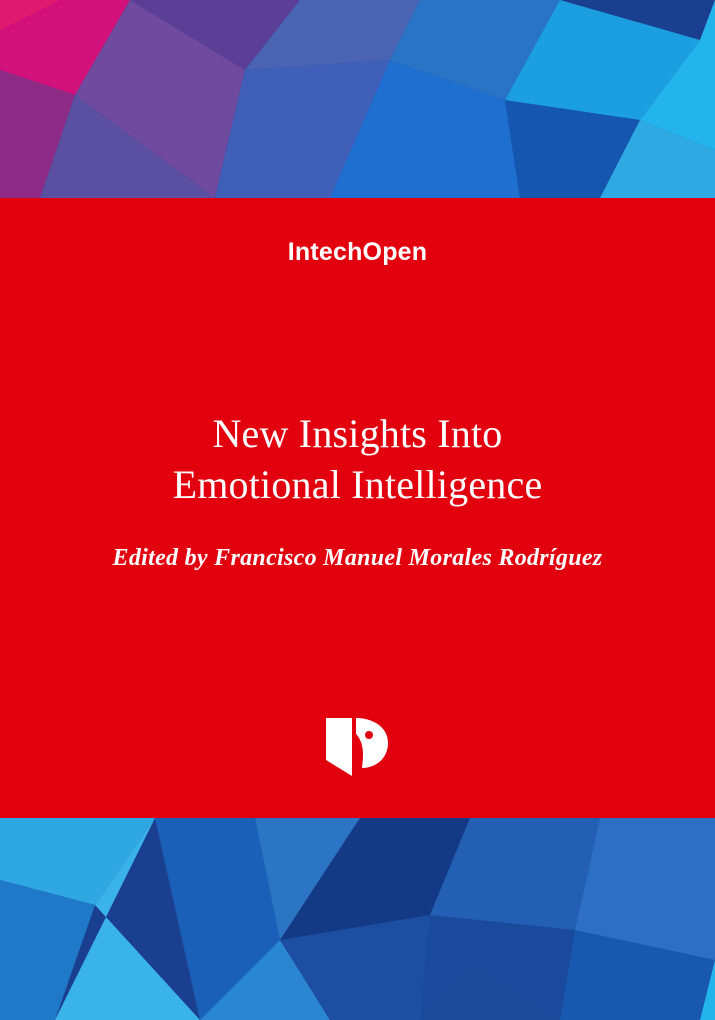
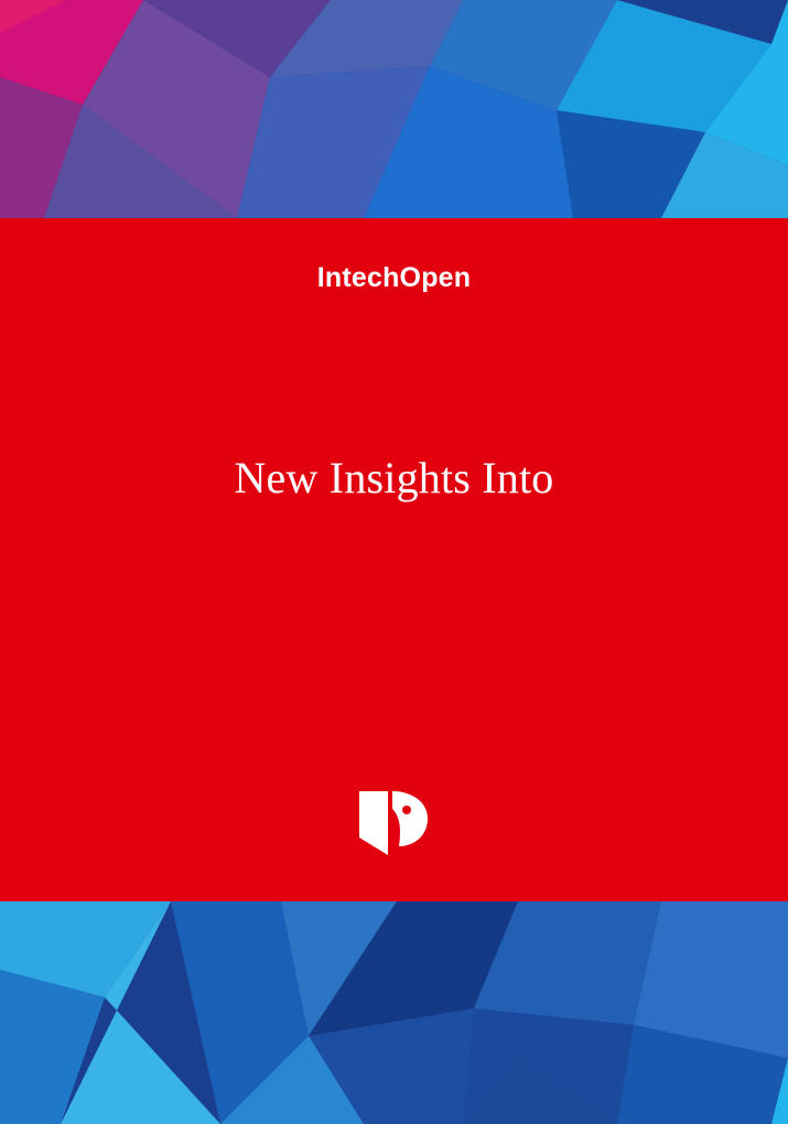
  IntechOpen
  New Insights Into
- Emotional Intelligence
- Edited by Francisco Manuel Morales Rodríguez
